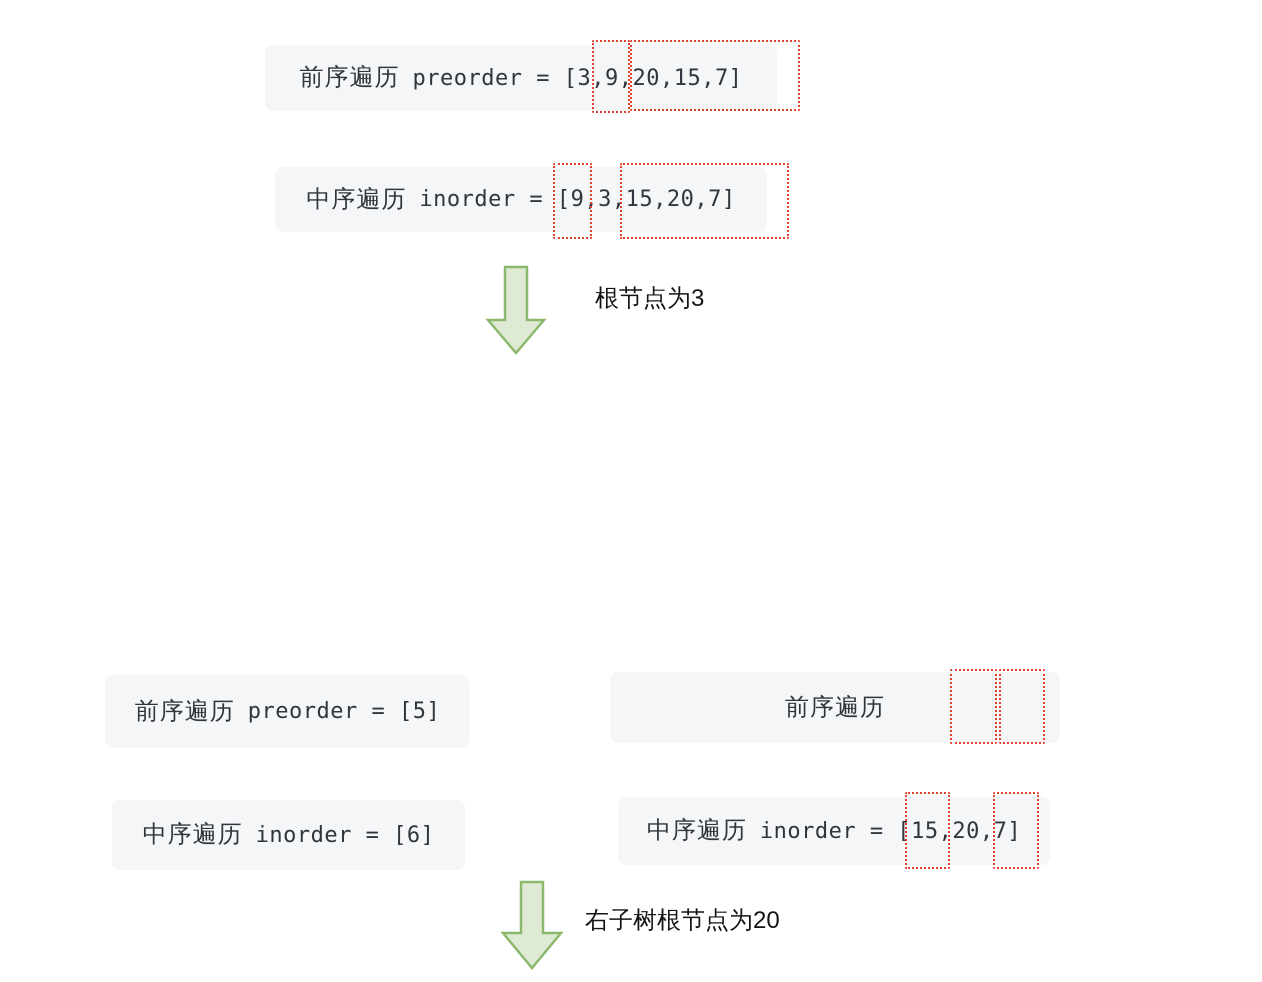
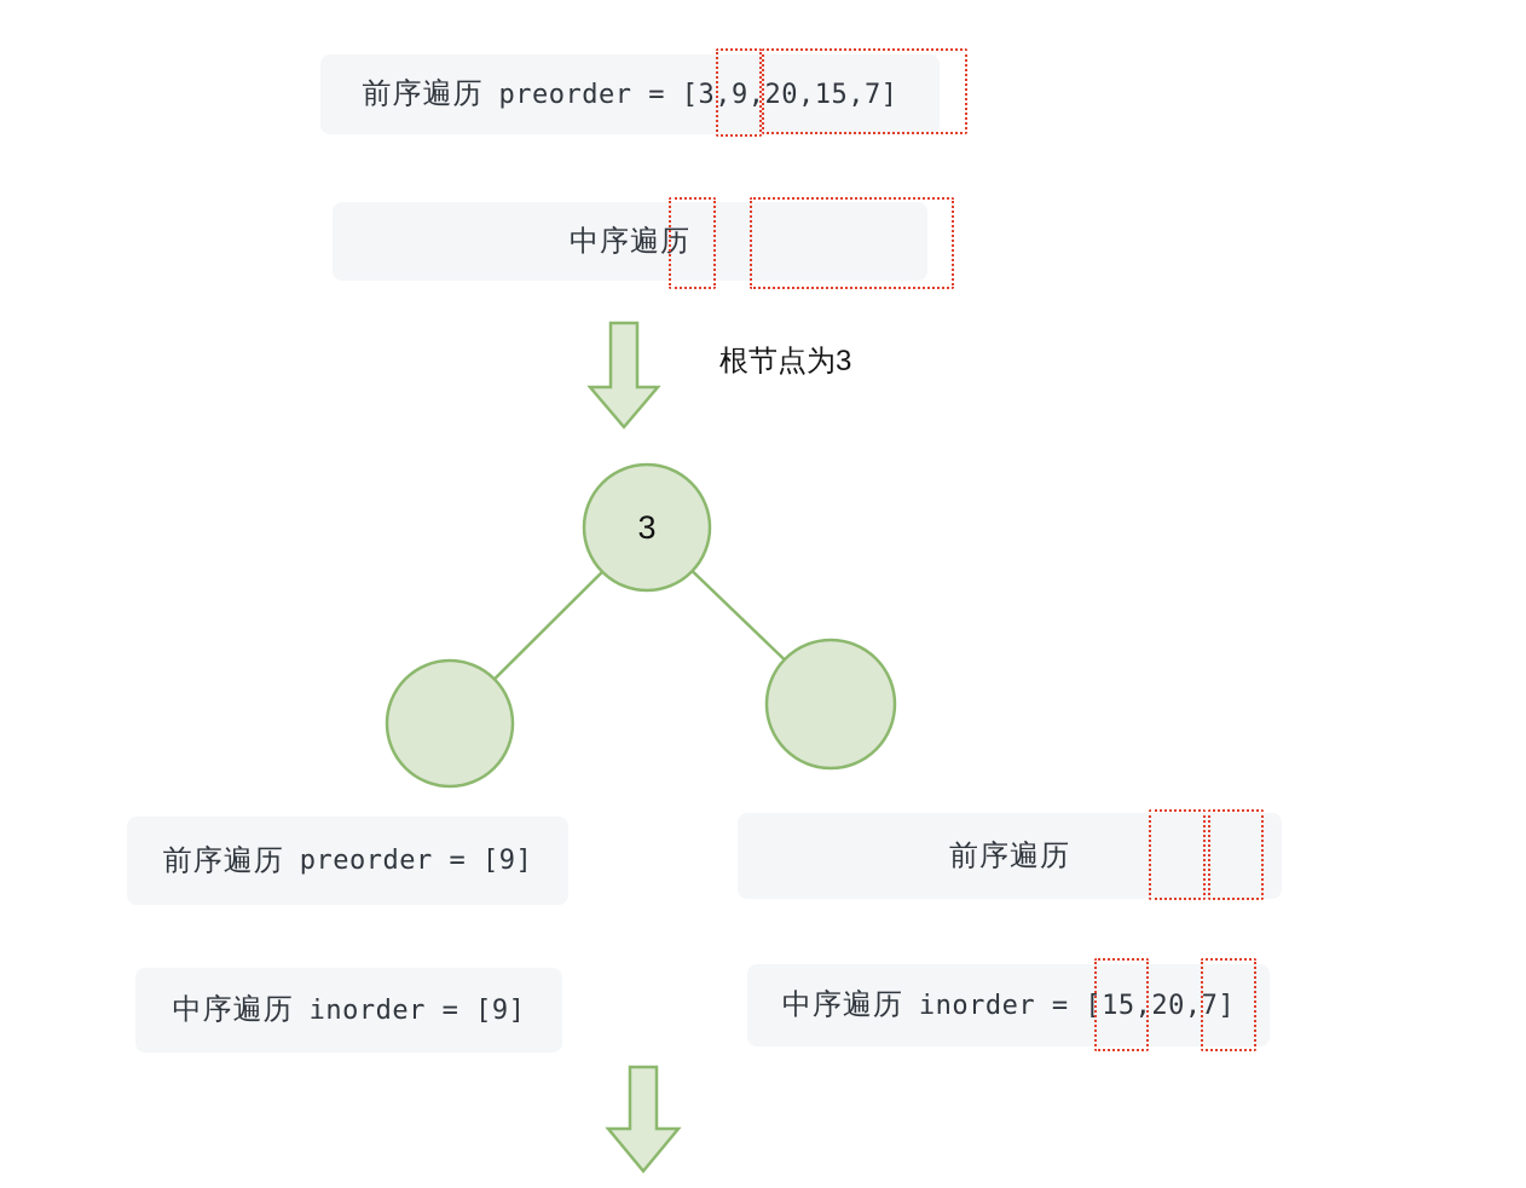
  前序遍历
  preorder = [3,9,20,15,7]
  中序遍历
- inorder = [9,3,15,20,7]
  根节点为3
+ 3
  前序遍历
- preorder = [5]
+ preorder = [9]
  中序遍历
- inorder = [6]
+ inorder = [9]
  前序遍历
  中序遍历
  inorder = [15,20,7]
- 右子树根节点为20
